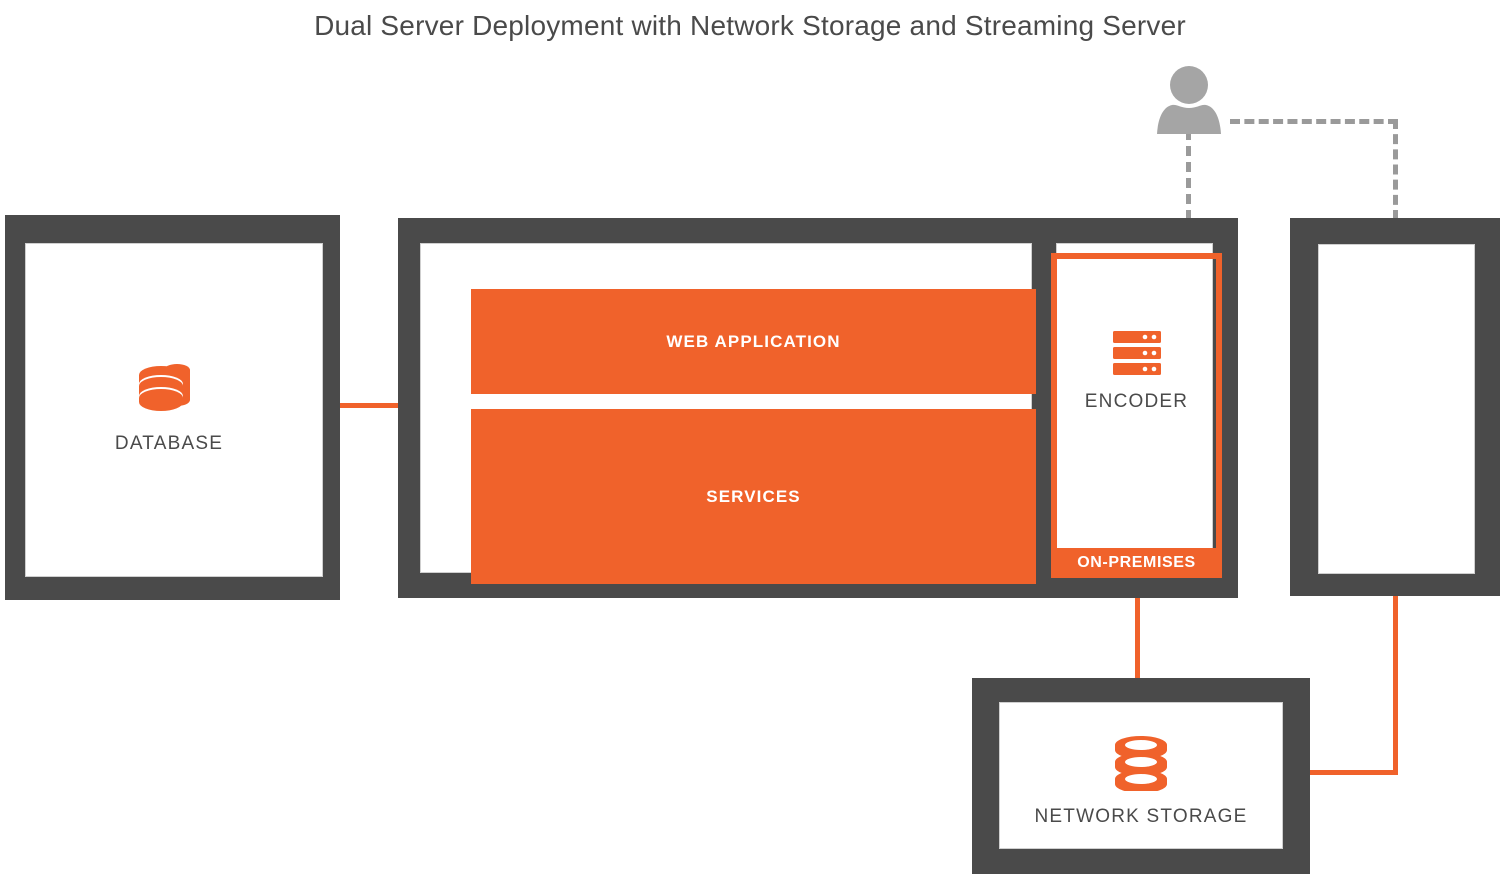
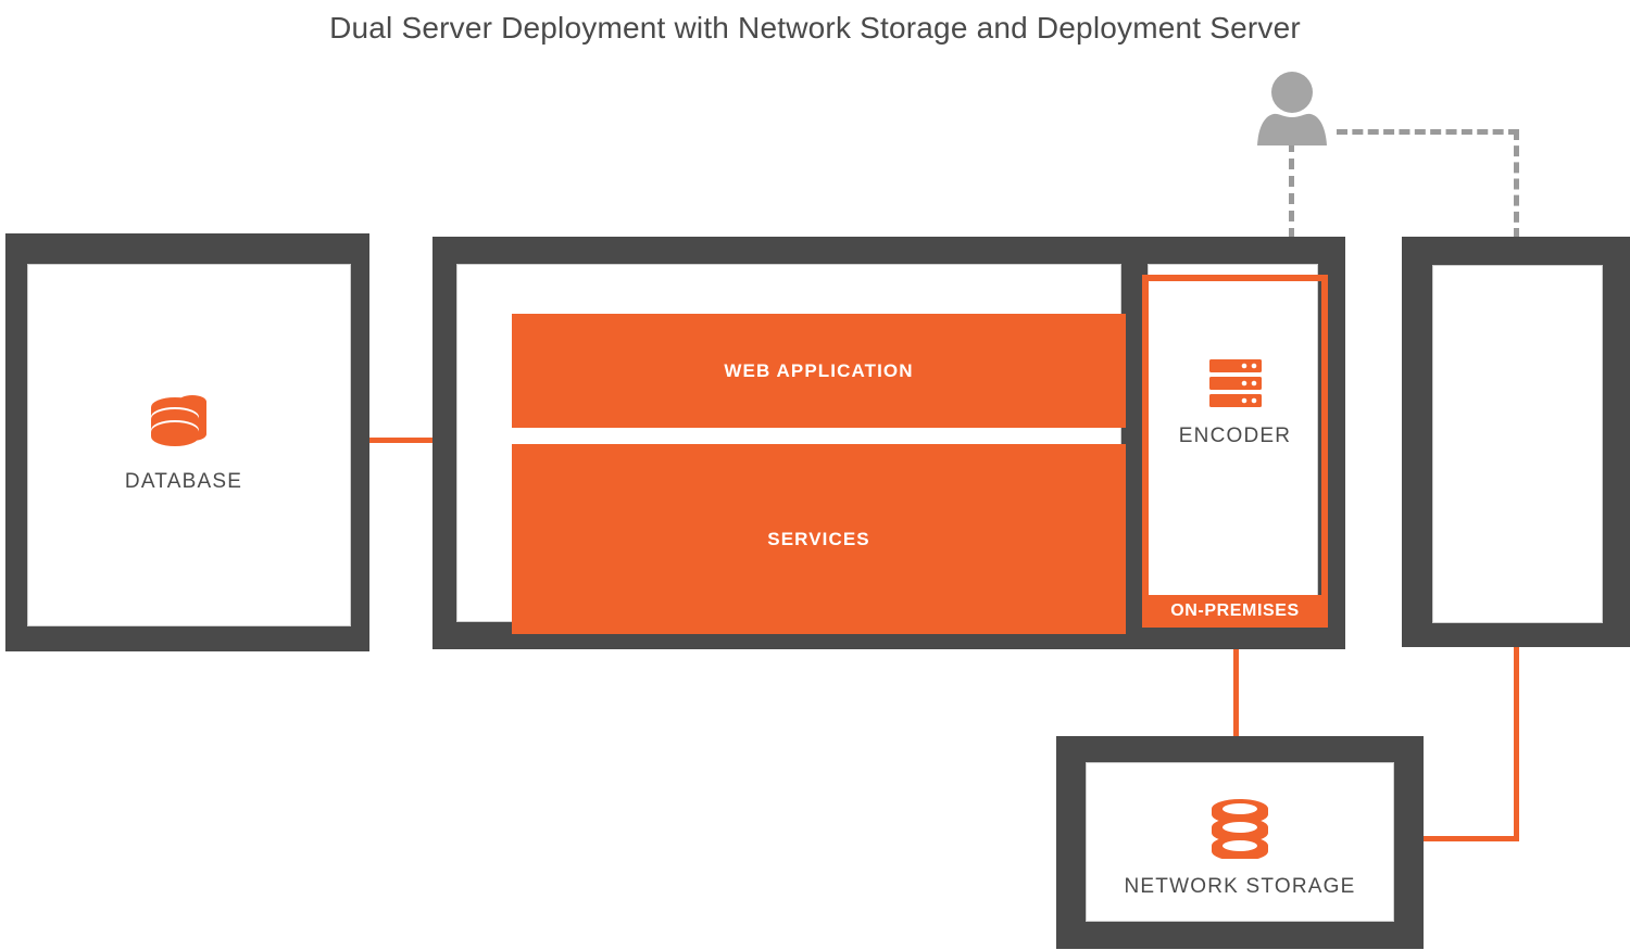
- Dual Server Deployment with Network Storage and Streaming Server
+ Dual Server Deployment with Network Storage and Deployment Server
  DATABASE
  WEB APPLICATION
  SERVICES
  ENCODER
  ON-PREMISES
  NETWORK STORAGE
